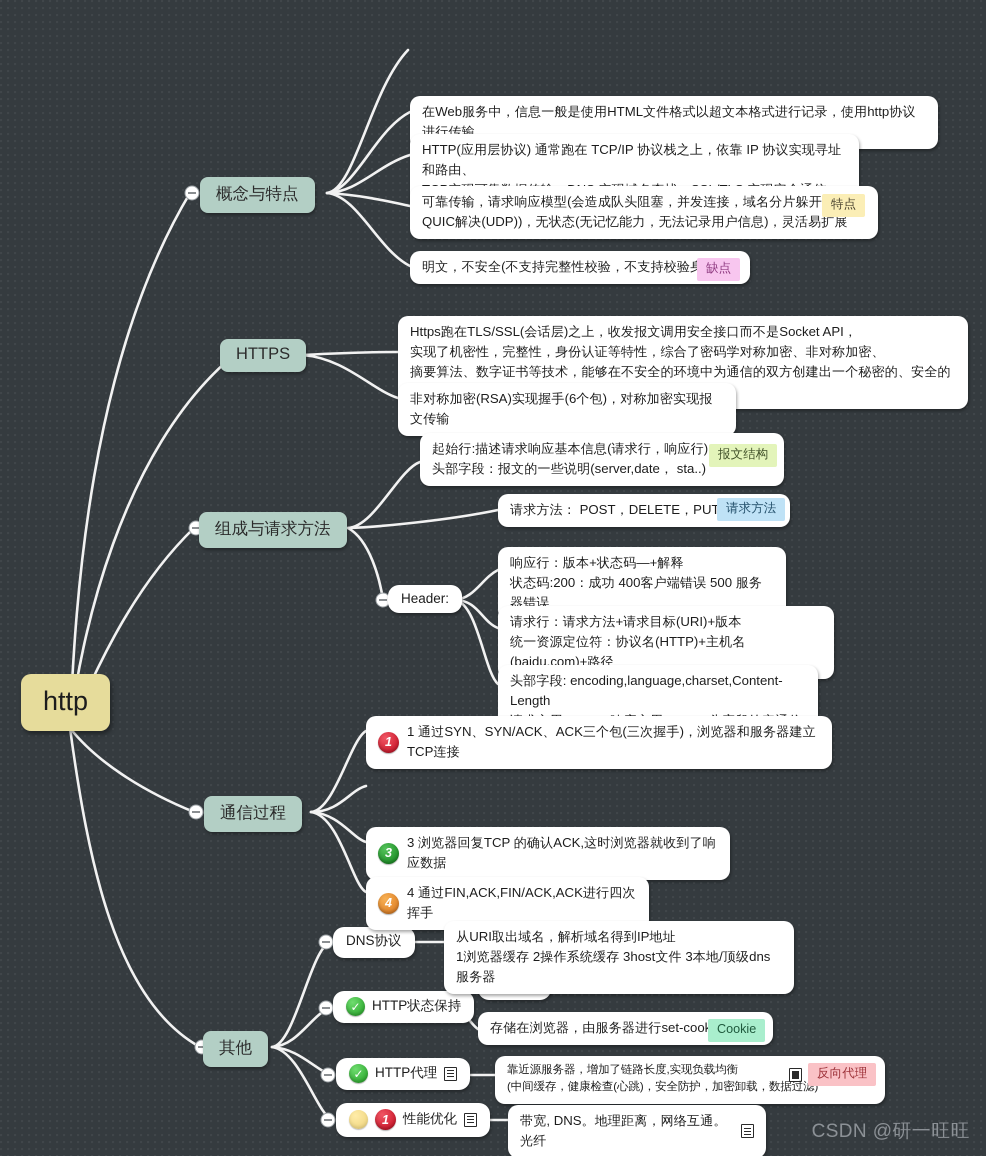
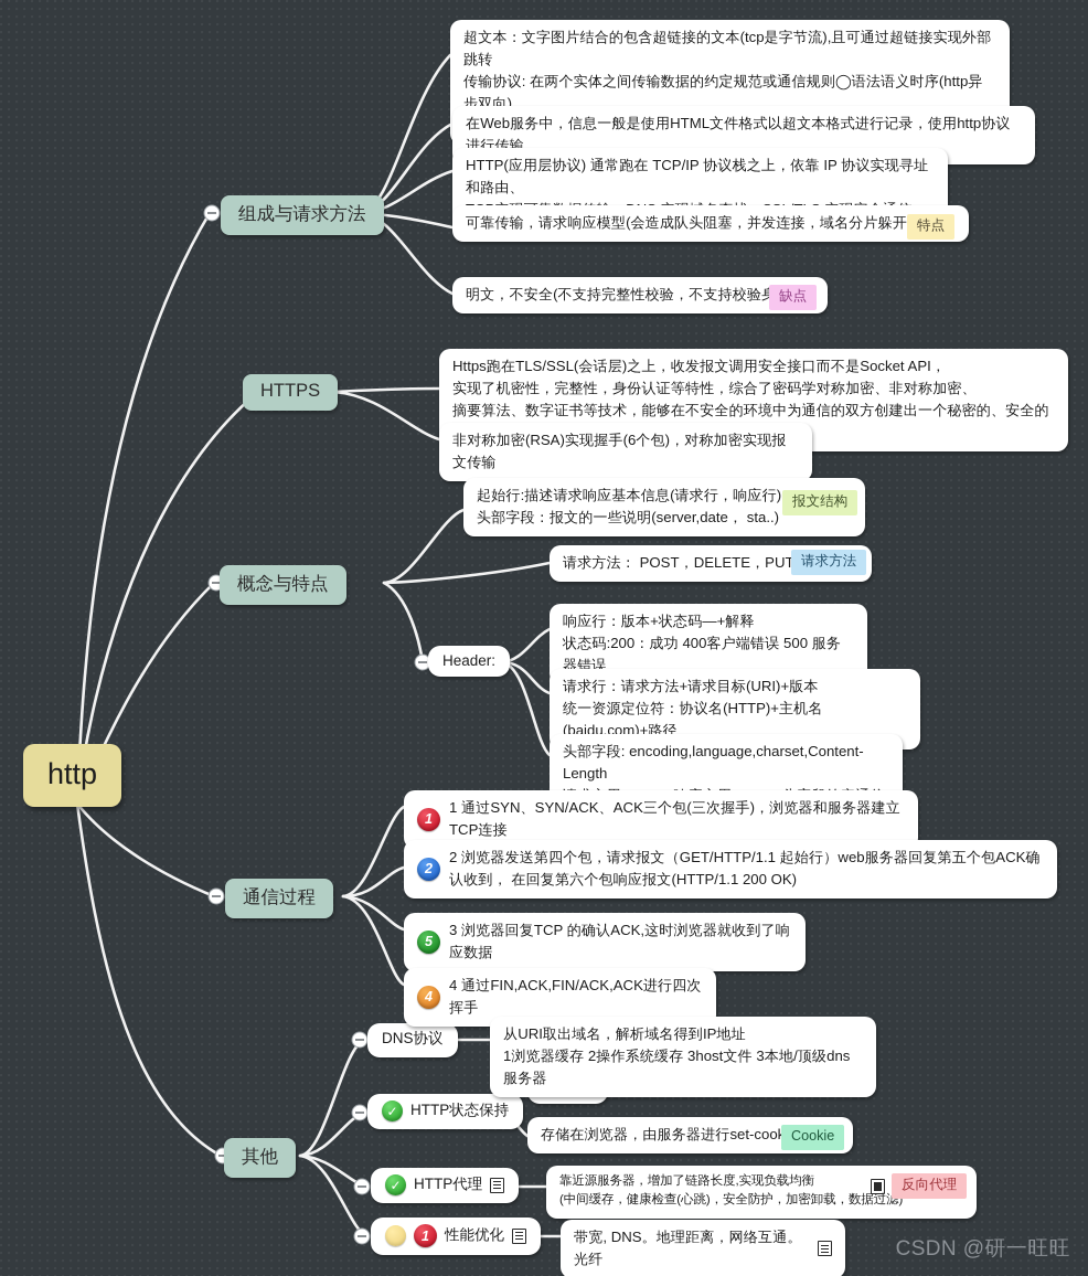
  http
- 概念与特点
+ 组成与请求方法
  HTTPS
- 组成与请求方法
+ 概念与特点
  通信过程
  其他
  Header:
  DNS协议
  ✓
  HTTP状态保持
  ✓
  HTTP代理
  1
  性能优化
+ 超文本：文字图片结合的包含超链接的文本(tcp是字节流),且可通过超链接实现外部跳转
+ 传输协议: 在两个实体之间传输数据的约定规范或通信规则◯语法语义时序(http异步双向)
  在Web服务中，信息一般是使用HTML文件格式以超文本格式进行记录，使用http协议进行传输
  HTTP(应用层协议) 通常跑在 TCP/IP 协议栈之上，依靠 IP 协议实现寻址和路由、
  可靠传输，请求响应模型(会造成队头阻塞，并发连接，域名分片躲开
- QUIC解决(UDP))，无状态(无记忆能力，无法记录用户信息)，灵活易扩展
  特点
  明文，不安全(不支持完整性校验，不支持校验
  缺点
  Https跑在TLS/SSL(会话层)之上，收发报文调用安全接口而不是Socket API，
  实现了机密性，完整性，身份认证等特性，综合了密码学对称加密、非对称加密、
  摘要算法、数字证书等技术，能够在不安全的环境中为通信的双方创建出一个秘密的、安全的
  非对称加密(RSA)实现握手(6个包)，对称加密实现报文传输
  起始行:描述请求响应基本信息(请求行，响应行)
  头部字段：报文的一些说明(server,date， sta..)
  报文结构
  请求方法： POST，DELETE，PUT
  请求方法
  响应行：版本+状态码—+解释
  状态码:200：成功 400客户端错误 500 服务器错误
  请求行：请求方法+请求目标(URI)+版本
  统一资源定位符：协议名(HTTP)+主机名(baidu.com)+路径
  头部字段: encoding,language,charset,Content-Length
  1
  1 通过SYN、SYN/ACK、ACK三个包(三次握手)，浏览器和服务器建立TCP连接
+ 2
+ 2 浏览器发送第四个包，请求报文（GET/HTTP/1.1 起始行）web服务器回复第五个包ACK确
+ 认收到， 在回复第六个包响应报文(HTTP/1.1 200 OK)
- 3
+ 5
  3 浏览器回复TCP 的确认ACK,这时浏览器就收到了响应数据
  4
  4 通过FIN,ACK,FIN/ACK,ACK进行四次挥手
  从URI取出域名，解析域名得到IP地址
  1浏览器缓存 2操作系统缓存 3host文件 3本地/顶级dns服务器
  存储在浏览器，由服务器进行set-coo
  Cookie
  靠近源服务器，增加了链路长度,实现负载均衡
  (中间缓存，健康检查(心跳)，安全防护，加密卸载，数据过滤)
  反向代理
  带宽, DNS。地理距离，网络互通。光纤
  CSDN @研一旺旺
